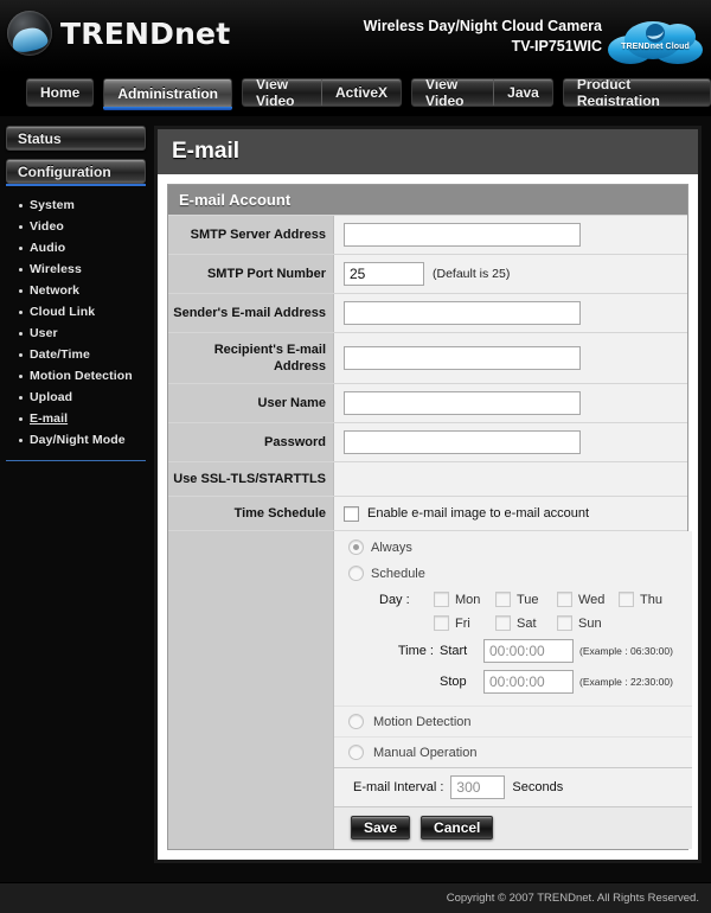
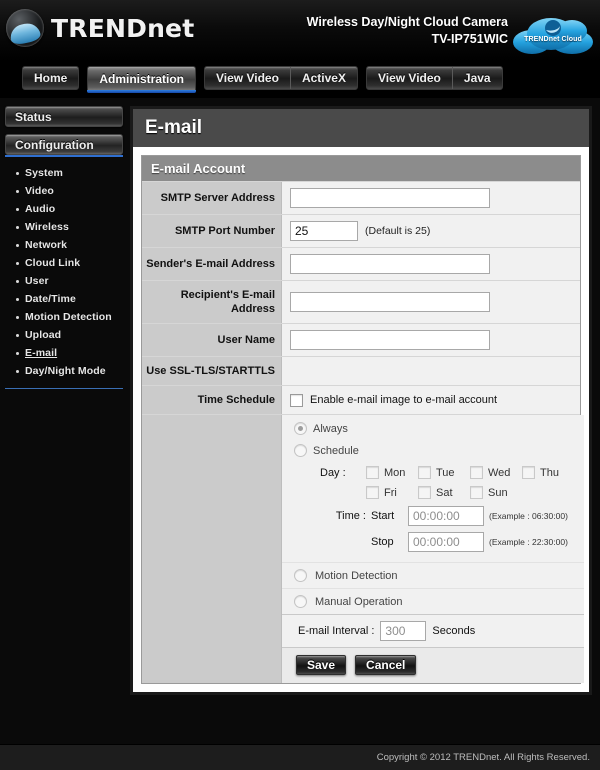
  TRENDnet
  Wireless Day/Night Cloud Camera
  TV-IP751WIC
  Home
  Administration
  View Video
  ActiveX
  View Video
  Java
- Product Registration
  Status
  Configuration
  System
  Video
  Audio
  Wireless
  Network
  Cloud Link
  User
  Date/Time
  Motion Detection
  Upload
  E-mail
  Day/Night Mode
  E-mail
  E-mail Account
  SMTP Server Address
  SMTP Port Number
  25
  (Default is 25)
  Sender's E-mail Address
  Recipient's E-mail Address
  User Name
- Password
  Use SSL-TLS/STARTTLS
  Time Schedule
  Enable e-mail image to e-mail account
  Always
  Schedule
  Day :
  Mon
  Tue
  Wed
  Thu
  Fri
  Sat
  Sun
  Time :
  Start
  00:00:00
  (Example : 06:30:00)
  Stop
  00:00:00
  (Example : 22:30:00)
  Motion Detection
  Manual Operation
  E-mail Interval :
  300
  Seconds
  Save
  Cancel
- Copyright © 2007 TRENDnet. All Rights Reserved.
+ Copyright © 2012 TRENDnet. All Rights Reserved.
